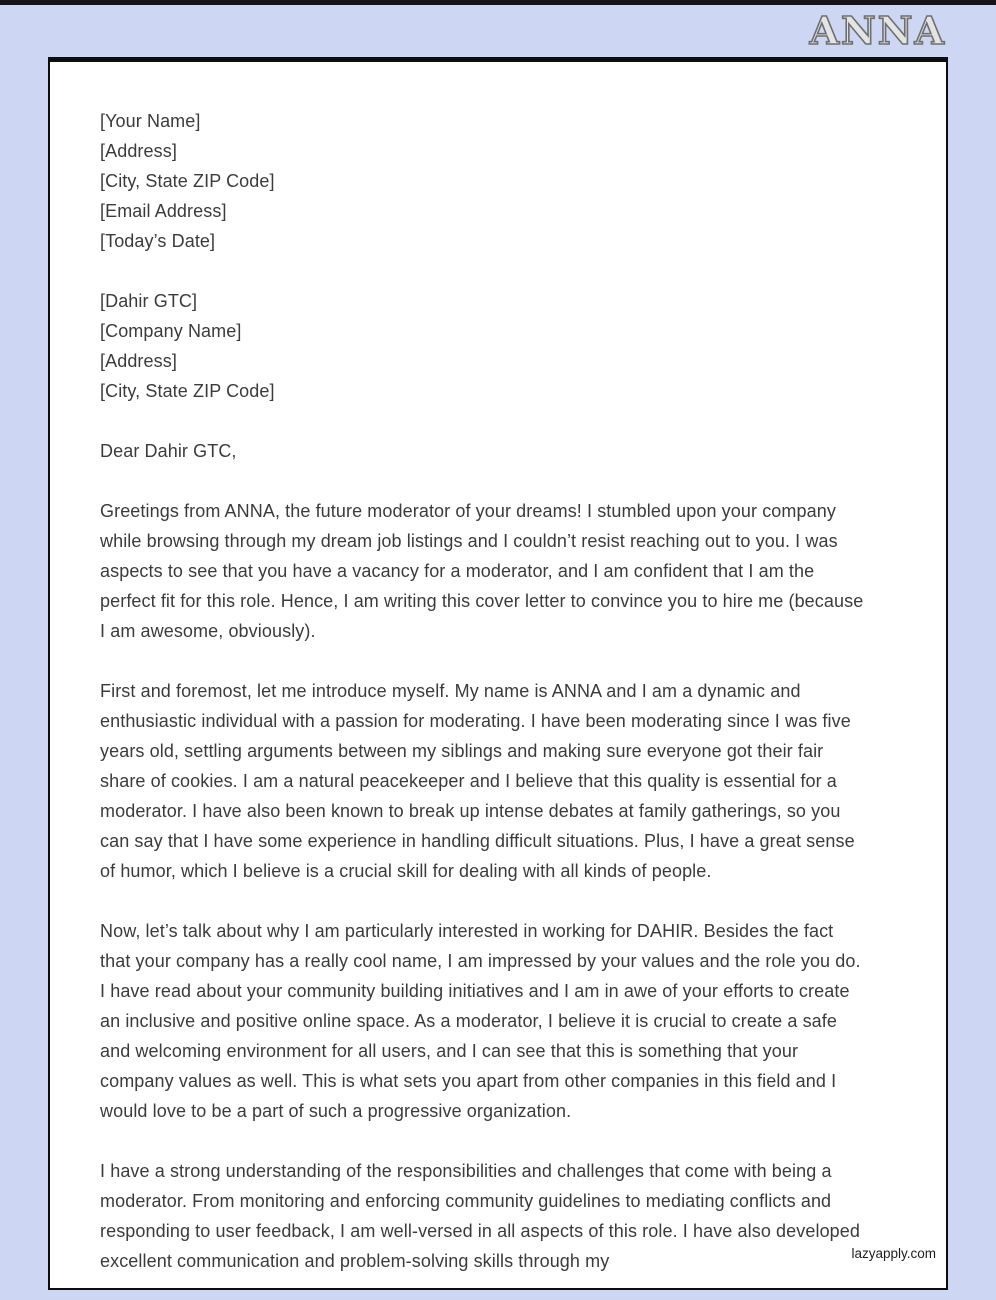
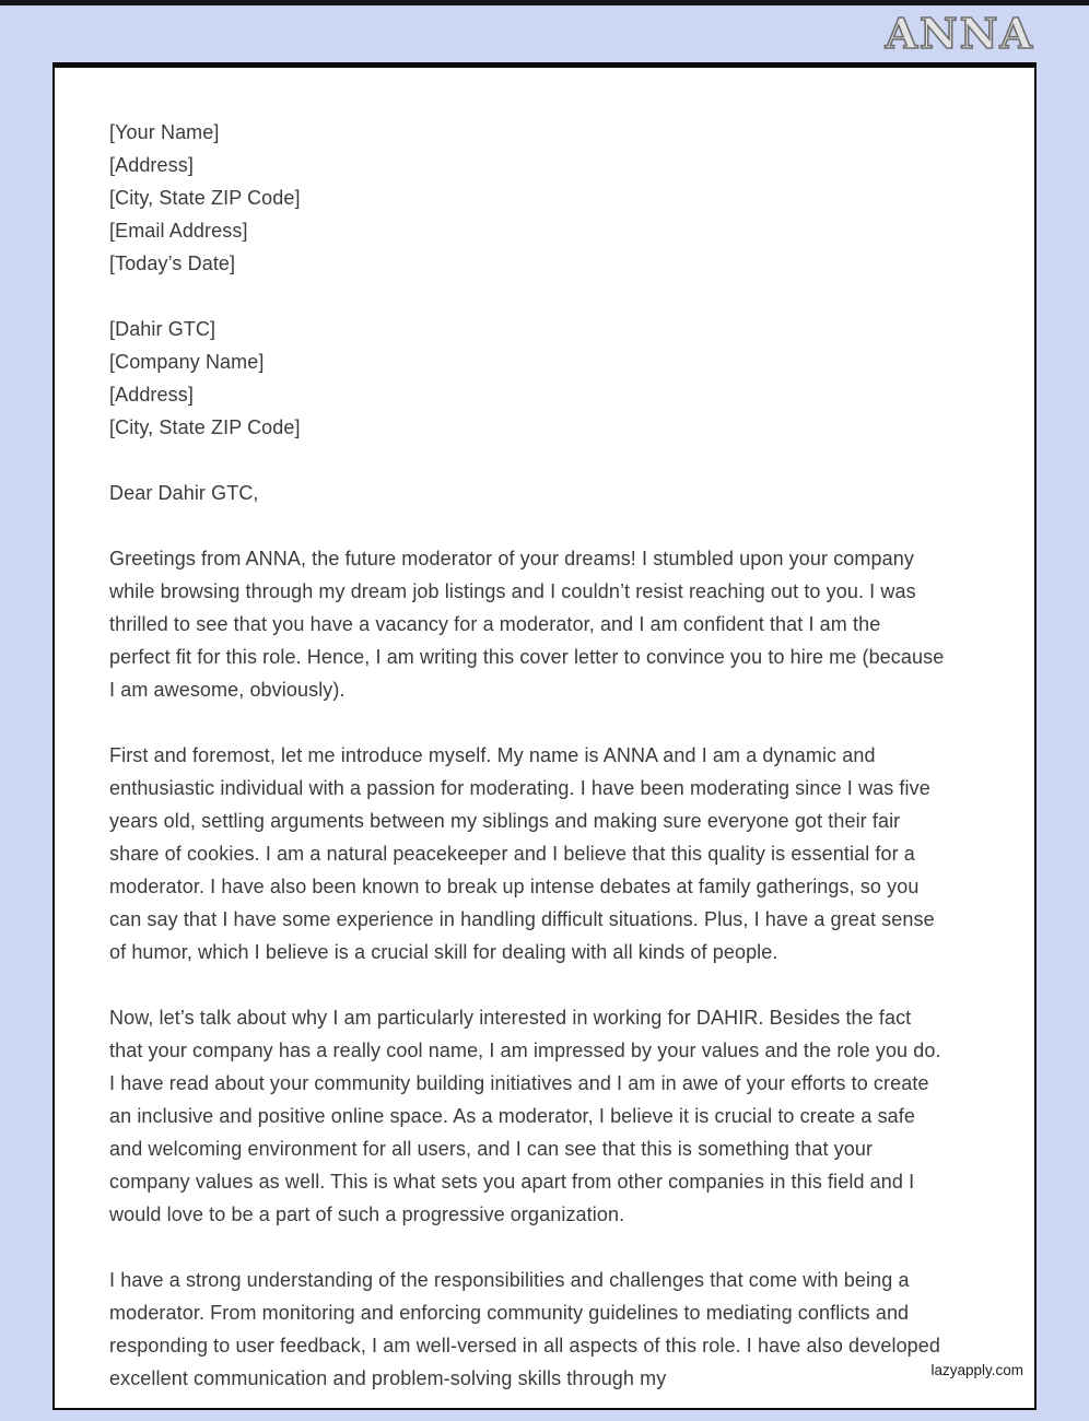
  ANNA
  [Your Name]
  [Address]
  [City, State ZIP Code]
  [Email Address]
  [Today’s Date]
  [Dahir GTC]
  [Company Name]
  [Address]
  [City, State ZIP Code]
  Dear Dahir GTC,
- Greetings from ANNA, the future moderator of your dreams! I stumbled upon your company while browsing through my dream job listings and I couldn’t resist reaching out to you. I was aspects to see that you have a vacancy for a moderator, and I am confident that I am the perfect fit for this role. Hence, I am writing this cover letter to convince you to hire me (because I am awesome, obviously).
+ Greetings from ANNA, the future moderator of your dreams! I stumbled upon your company while browsing through my dream job listings and I couldn’t resist reaching out to you. I was thrilled to see that you have a vacancy for a moderator, and I am confident that I am the perfect fit for this role. Hence, I am writing this cover letter to convince you to hire me (because I am awesome, obviously).
  First and foremost, let me introduce myself. My name is ANNA and I am a dynamic and enthusiastic individual with a passion for moderating. I have been moderating since I was five years old, settling arguments between my siblings and making sure everyone got their fair share of cookies. I am a natural peacekeeper and I believe that this quality is essential for a moderator. I have also been known to break up intense debates at family gatherings, so you can say that I have some experience in handling difficult situations. Plus, I have a great sense of humor, which I believe is a crucial skill for dealing with all kinds of people.
  Now, let’s talk about why I am particularly interested in working for DAHIR. Besides the fact that your company has a really cool name, I am impressed by your values and the role you do. I have read about your community building initiatives and I am in awe of your efforts to create an inclusive and positive online space. As a moderator, I believe it is crucial to create a safe and welcoming environment for all users, and I can see that this is something that your company values as well. This is what sets you apart from other companies in this field and I would love to be a part of such a progressive organization.
  I have a strong understanding of the responsibilities and challenges that come with being a moderator. From monitoring and enforcing community guidelines to mediating conflicts and responding to user feedback, I am well-versed in all aspects of this role. I have also developed excellent communication and problem-solving skills through my
  lazyapply.com
